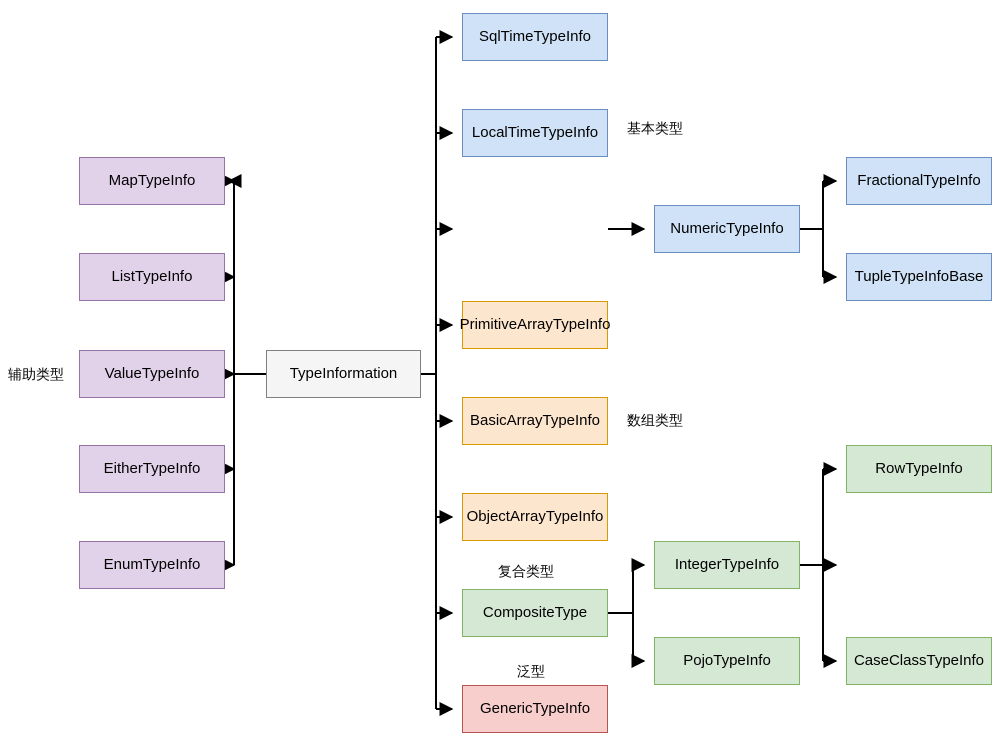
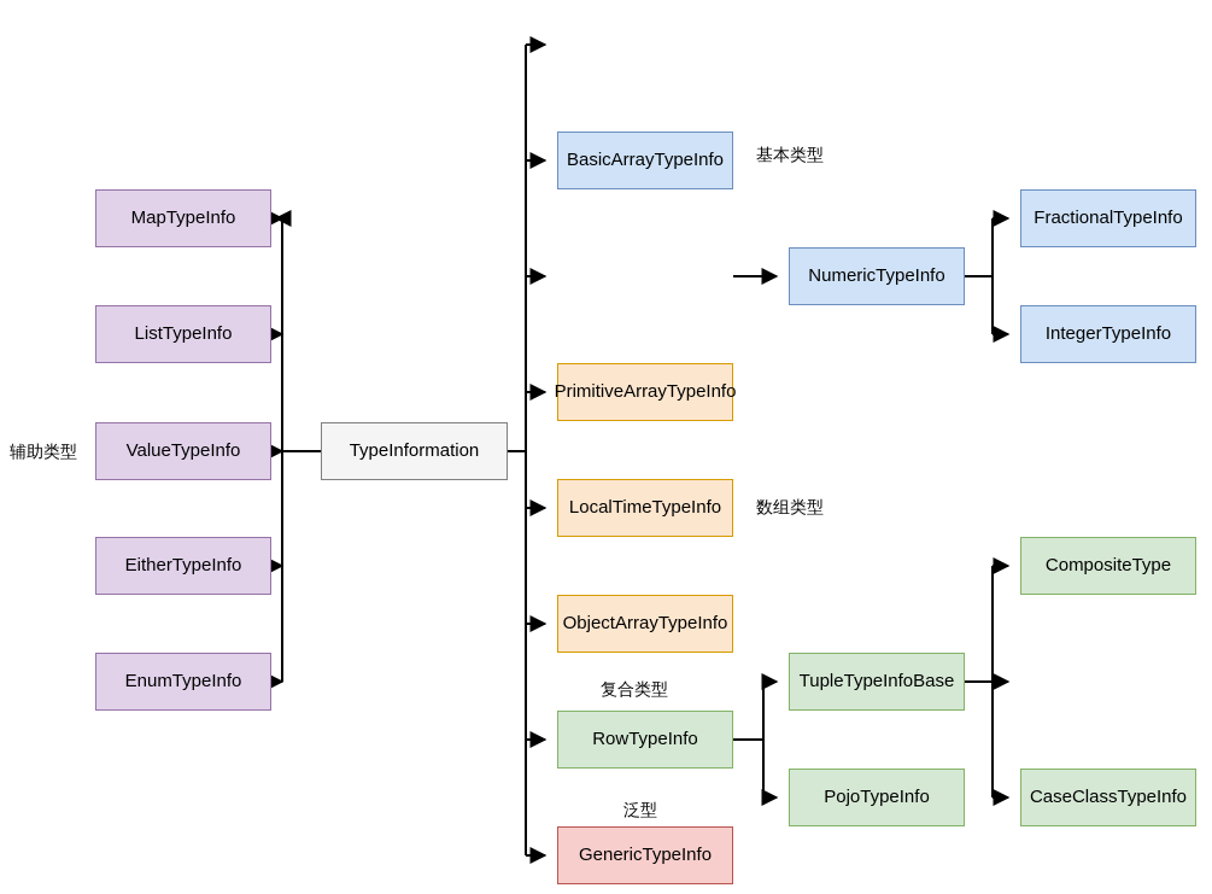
  辅助类型
  基本类型
  数组类型
  复合类型
  泛型
  TypeInformation
- SqlTimeTypeInfo
- LocalTimeTypeInfo
+ BasicArrayTypeInfo
  NumericTypeInfo
  FractionalTypeInfo
- TupleTypeInfoBase
+ IntegerTypeInfo
  PrimitiveArrayTypeInfo
- BasicArrayTypeInfo
+ LocalTimeTypeInfo
  ObjectArrayTypeInfo
- CompositeType
+ RowTypeInfo
- IntegerTypeInfo
+ TupleTypeInfoBase
  PojoTypeInfo
- RowTypeInfo
+ CompositeType
  CaseClassTypeInfo
  GenericTypeInfo
  MapTypeInfo
  ListTypeInfo
  ValueTypeInfo
  EitherTypeInfo
  EnumTypeInfo
